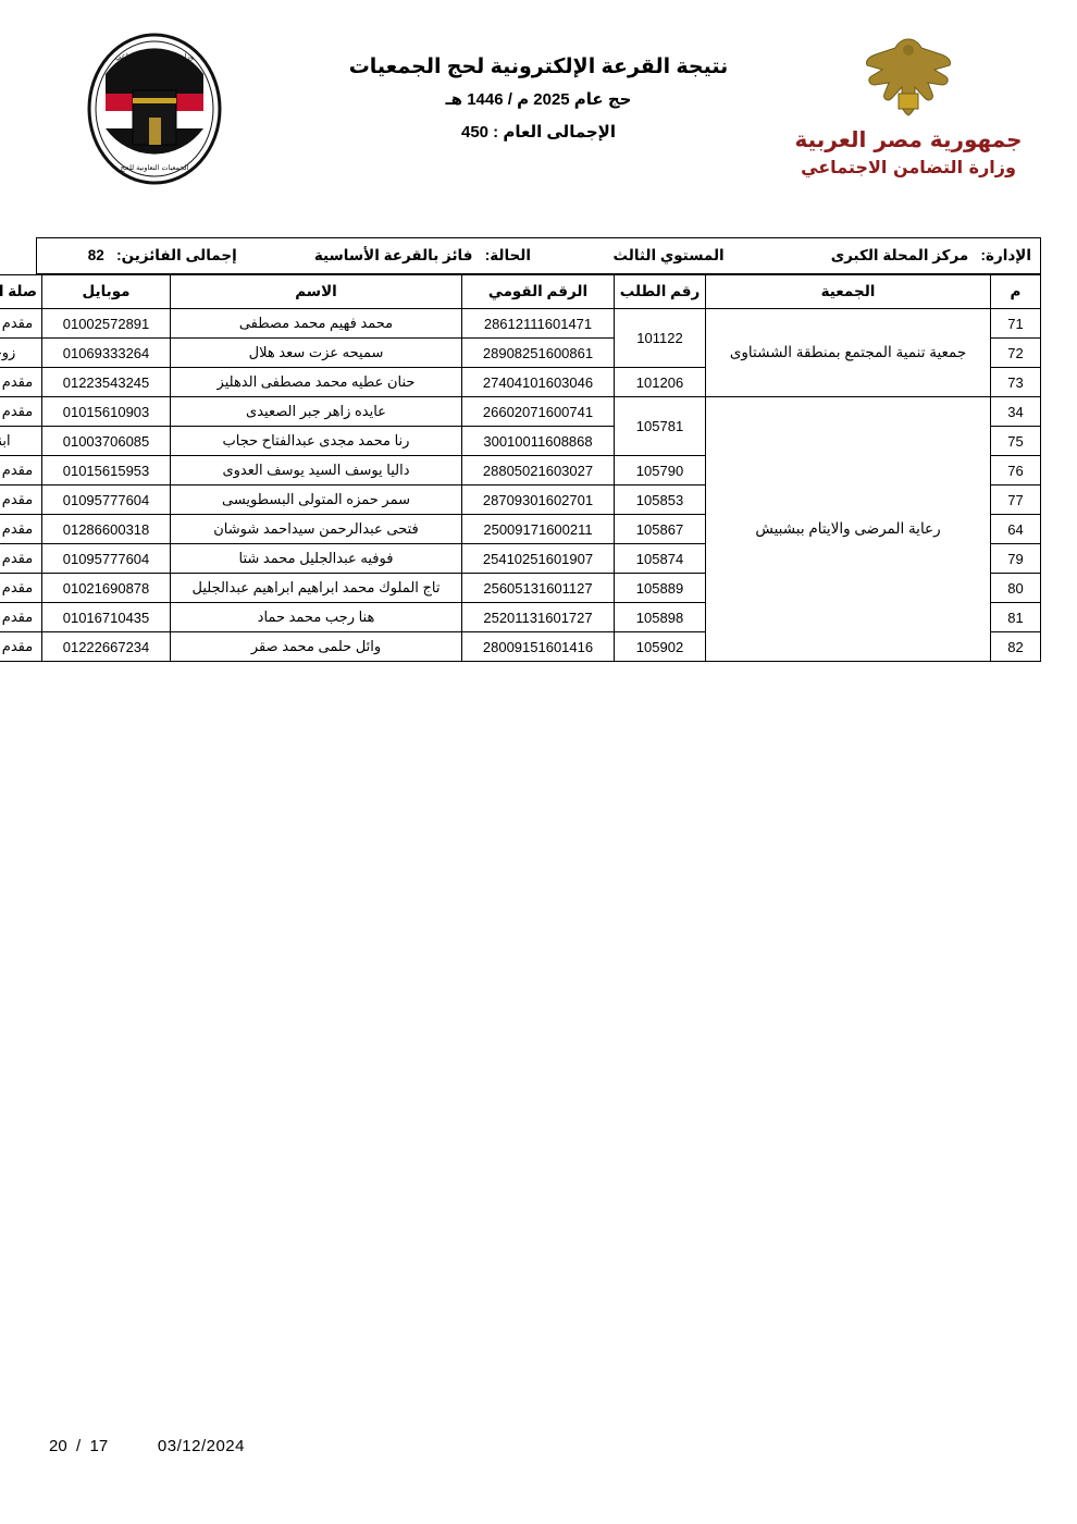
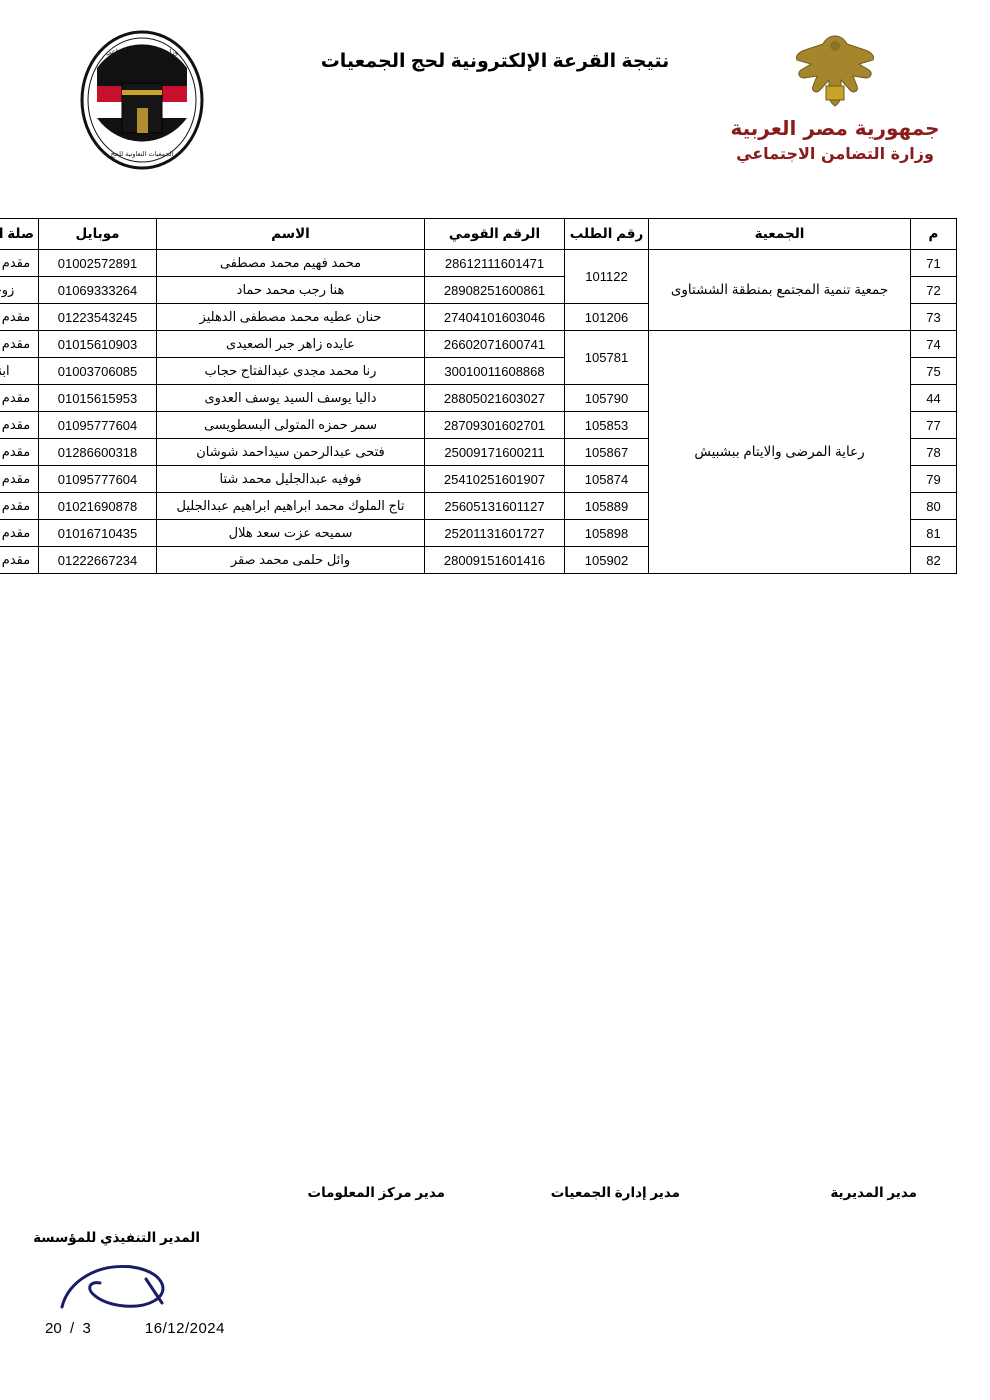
  الجمعيات التعاونية للحج
  نتيجة القرعة الإلكترونية لحج الجمعيات
- حج عام 2025 م / 1446 هـ
- الإجمالى العام : 450
  جمهورية مصر العربية
  وزارة التضامن الاجتماعي
- الإدارة: مركز المحلة الكبرى	المستوي الثالث	الحالة: فائز بالقرعة الأساسية	إجمالى الفائزين: 82
  م	الجمعية	رقم الطلب	الرقم القومي	الاسم	موبايل	صلة ا
  71	جمعية تنمية المجتمع بمنطقة الششتاوى	101122	28612111601471	محمد فهيم محمد مصطفى	01002572891	مقدم
- 72	28908251600861	سميحه عزت سعد هلال	01069333264	زو
+ 72	28908251600861	هنا رجب محمد حماد	01069333264	زو
  73	101206	27404101603046	حنان عطيه محمد مصطفى الدهليز	01223543245	مقدم
- 34	رعاية المرضى والايتام ببشبيش	105781	26602071600741	عايده زاهر جبر الصعيدى	01015610903	مقدم
+ 74	رعاية المرضى والايتام ببشبيش	105781	26602071600741	عايده زاهر جبر الصعيدى	01015610903	مقدم
  75	30010011608868	رنا محمد مجدى عبدالفتاح حجاب	01003706085	ابن
- 76	105790	28805021603027	داليا يوسف السيد يوسف العدوى	01015615953	مقدم
+ 44	105790	28805021603027	داليا يوسف السيد يوسف العدوى	01015615953	مقدم
  77	105853	28709301602701	سمر حمزه المتولى البسطويسى	01095777604	مقدم
- 64	105867	25009171600211	فتحى عبدالرحمن سيداحمد شوشان	01286600318	مقدم
+ 78	105867	25009171600211	فتحى عبدالرحمن سيداحمد شوشان	01286600318	مقدم
  79	105874	25410251601907	فوفيه عبدالجليل محمد شتا	01095777604	مقدم
  80	105889	25605131601127	تاج الملوك محمد ابراهيم ابراهيم عبدالجليل	01021690878	مقدم
- 81	105898	25201131601727	هنا رجب محمد حماد	01016710435	مقدم
+ 81	105898	25201131601727	سميحه عزت سعد هلال	01016710435	مقدم
  82	105902	28009151601416	وائل حلمى محمد صقر	01222667234	مقدم
+ مدير المديرية
+ مدير إدارة الجمعيات
+ مدير مركز المعلومات
+ المدير التنفيذي للمؤسسة
- 17 / 20
+ 3 / 20
- 03/12/2024
+ 16/12/2024
